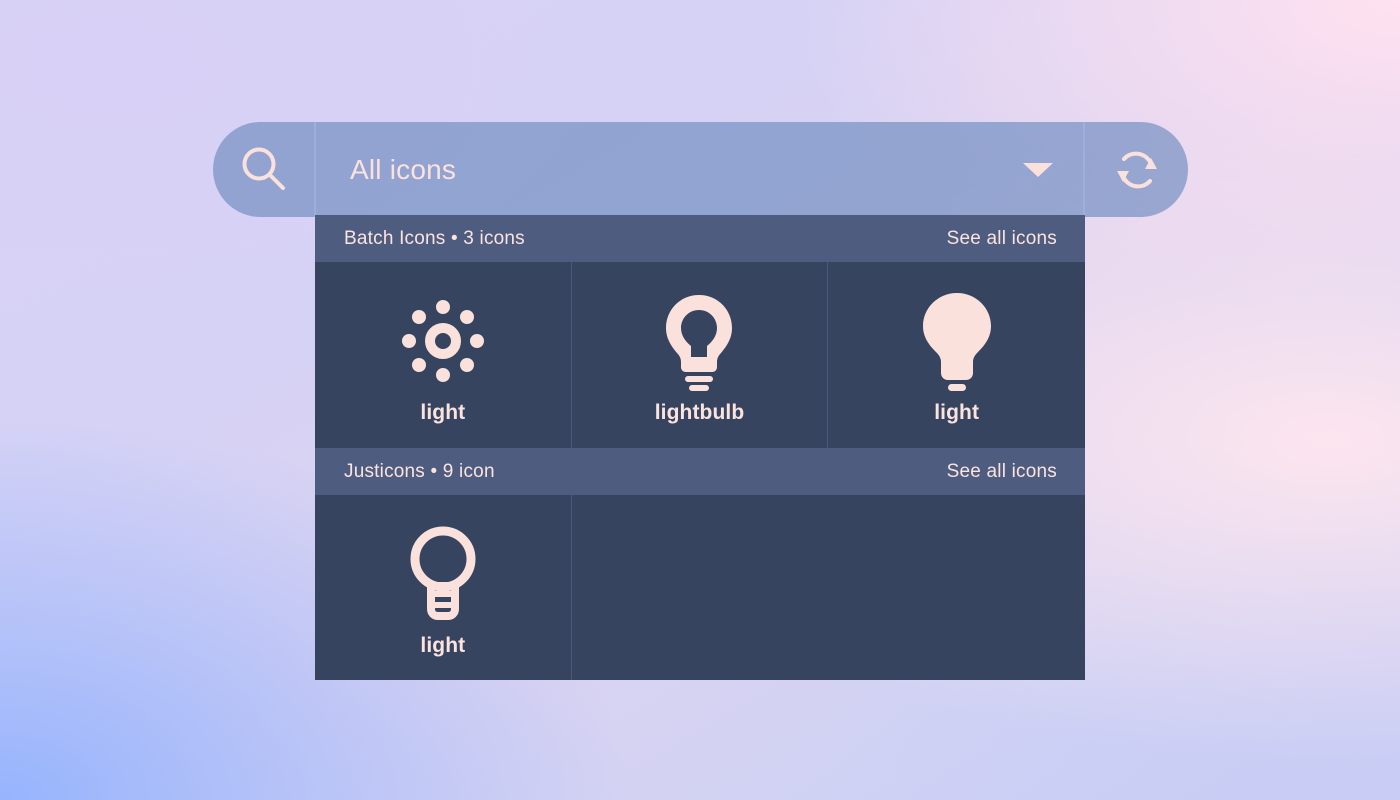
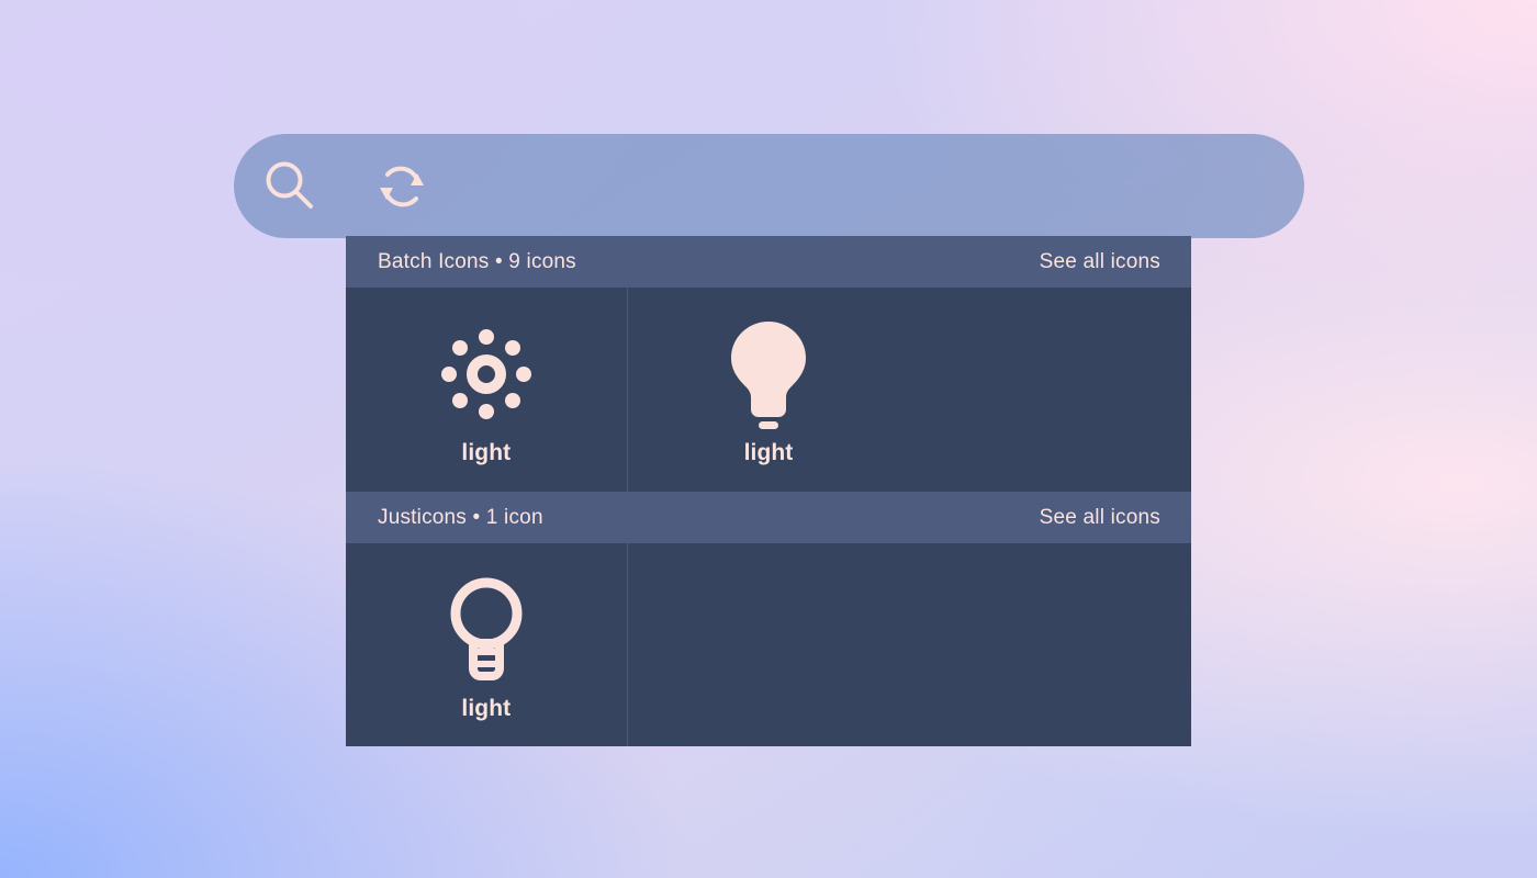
- All icons
- Batch Icons • 3 icons
+ Batch Icons • 9 icons
  See all icons
  light
- lightbulb
  light
- Justicons • 9 icon
+ Justicons • 1 icon
  See all icons
  light
